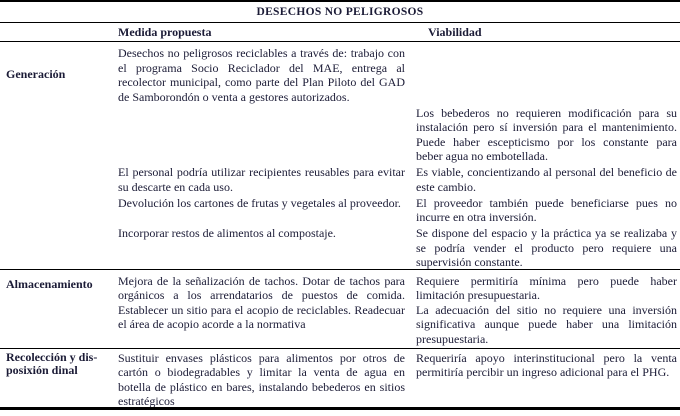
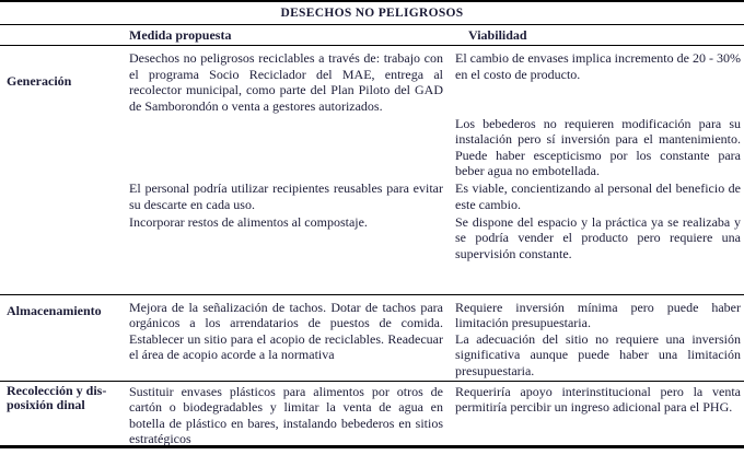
  DESECHOS NO PELIGROSOS
  Medida propuesta
  Viabilidad
  Generación
  Desechos no peligrosos reciclables a través de: trabajo con el programa Socio Reciclador del MAE, entrega al recolector municipal, como parte del Plan Piloto del GAD de Samborondón o venta a gestores autorizados.
+ El cambio de envases implica incremento de 20 - 30% en el costo de producto.
  Los bebederos no requieren modificación para su instalación pero sí inversión para el mantenimiento. Puede haber escepticismo por los constante para beber agua no embotellada.
  El personal podría utilizar recipientes reusables para evitar su descarte en cada uso.
  Es viable, concientizando al personal del beneficio de este cambio.
- Devolución los cartones de frutas y vegetales al proveedor.
- El proveedor también puede beneficiarse pues no incurre en otra inversión.
  Incorporar restos de alimentos al compostaje.
  Se dispone del espacio y la práctica ya se realizaba y se podría vender el producto pero requiere una supervisión constante.
  Almacenamiento
  Mejora de la señalización de tachos. Dotar de tachos para orgánicos a los arrendatarios de puestos de comida. Establecer un sitio para el acopio de reciclables. Readecuar el área de acopio acorde a la normativa
- Requiere permitiría mínima pero puede haber limitación presupuestaria.
+ Requiere inversión mínima pero puede haber limitación presupuestaria.
  La adecuación del sitio no requiere una inversión significativa aunque puede haber una limitación presupuestaria.
  Recolección y dis-posixión dinal
  Sustituir envases plásticos para alimentos por otros de cartón o biodegradables y limitar la venta de agua en botella de plástico en bares, instalando bebederos en sitios estratégicos
  Requeriría apoyo interinstitucional pero la venta permitiría percibir un ingreso adicional para el PHG.
